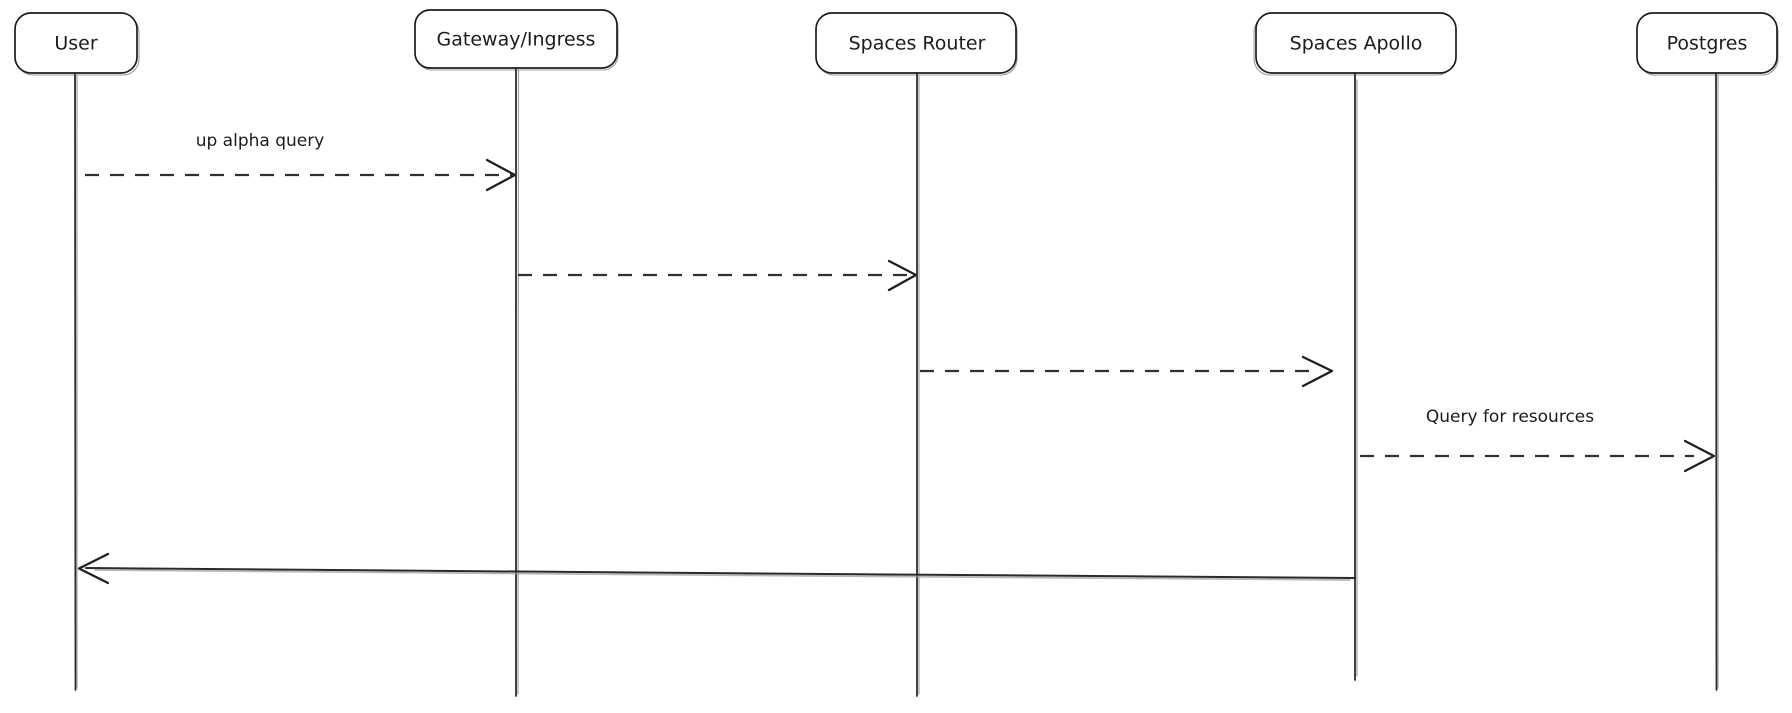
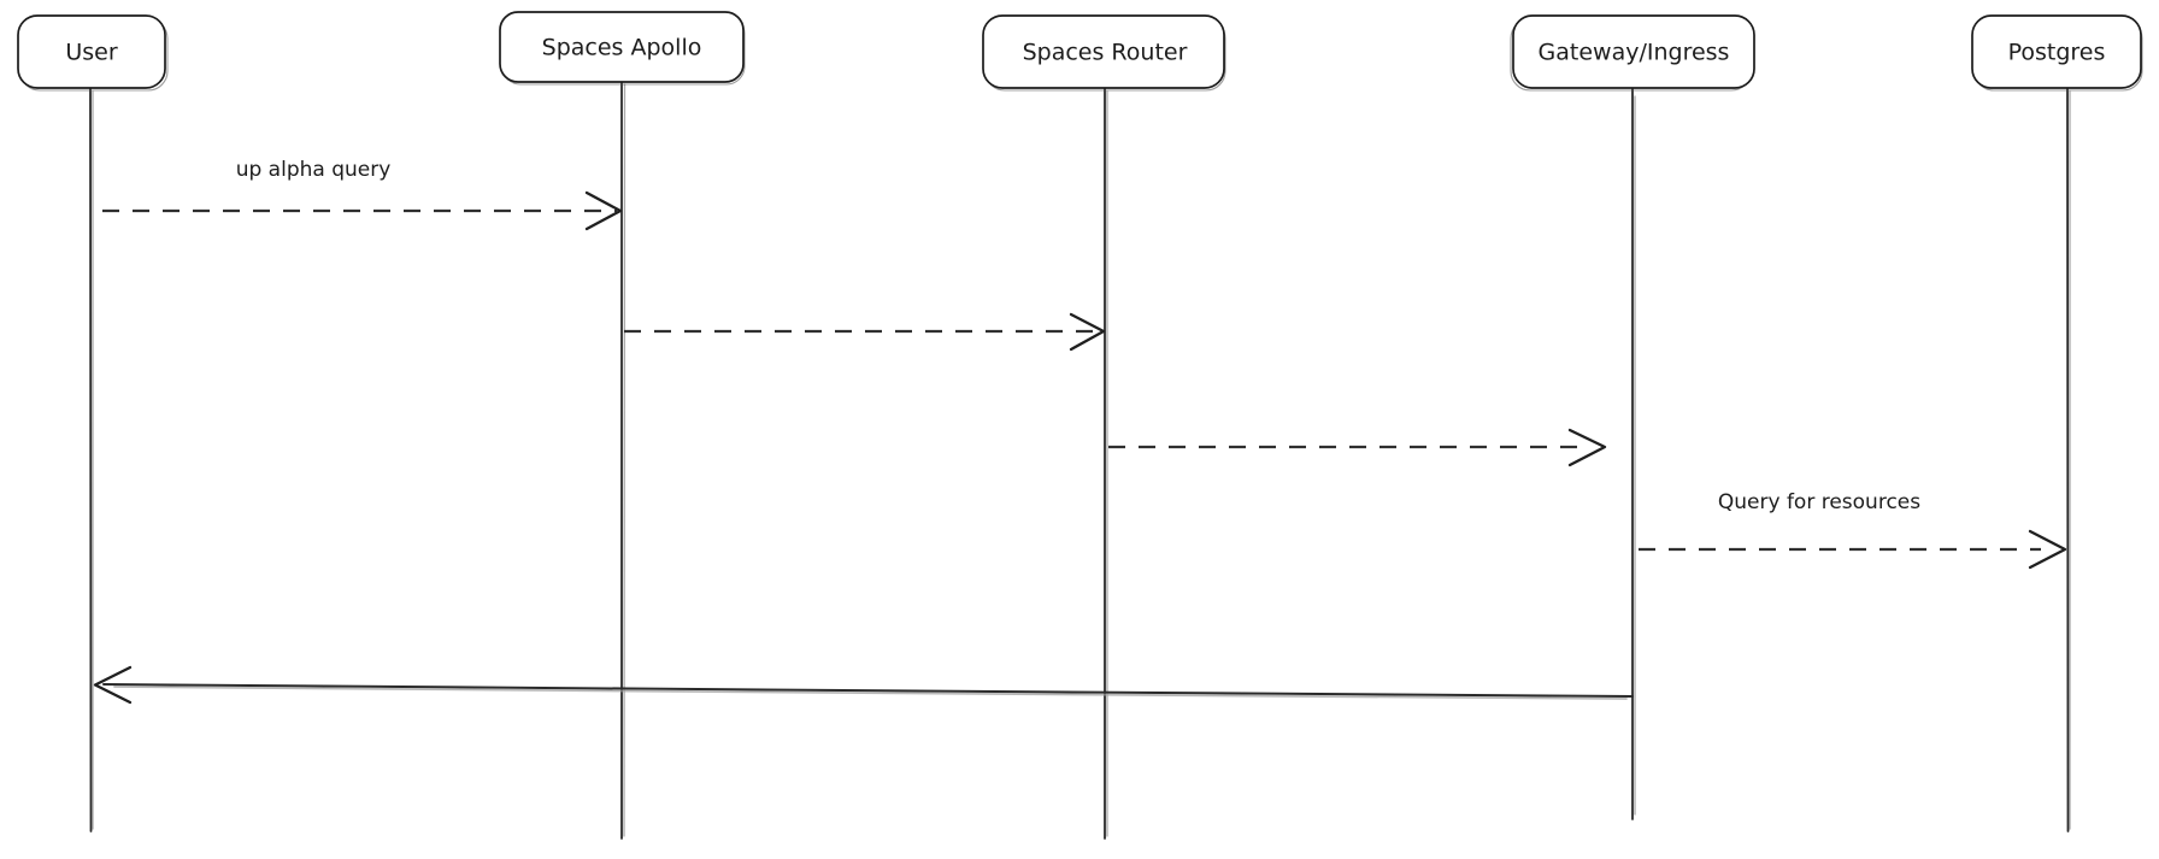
  up alpha query
  Query for resources
  User
- Gateway/Ingress
+ Spaces Apollo
  Spaces Router
- Spaces Apollo
+ Gateway/Ingress
  Postgres
